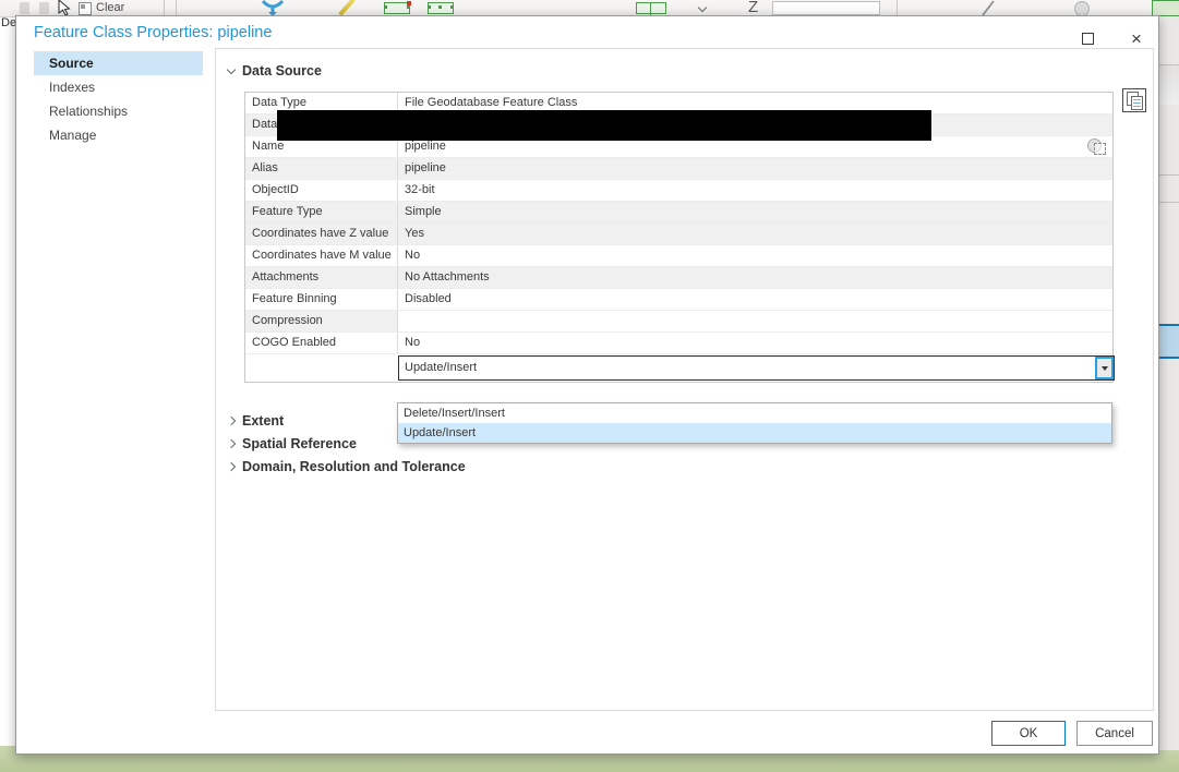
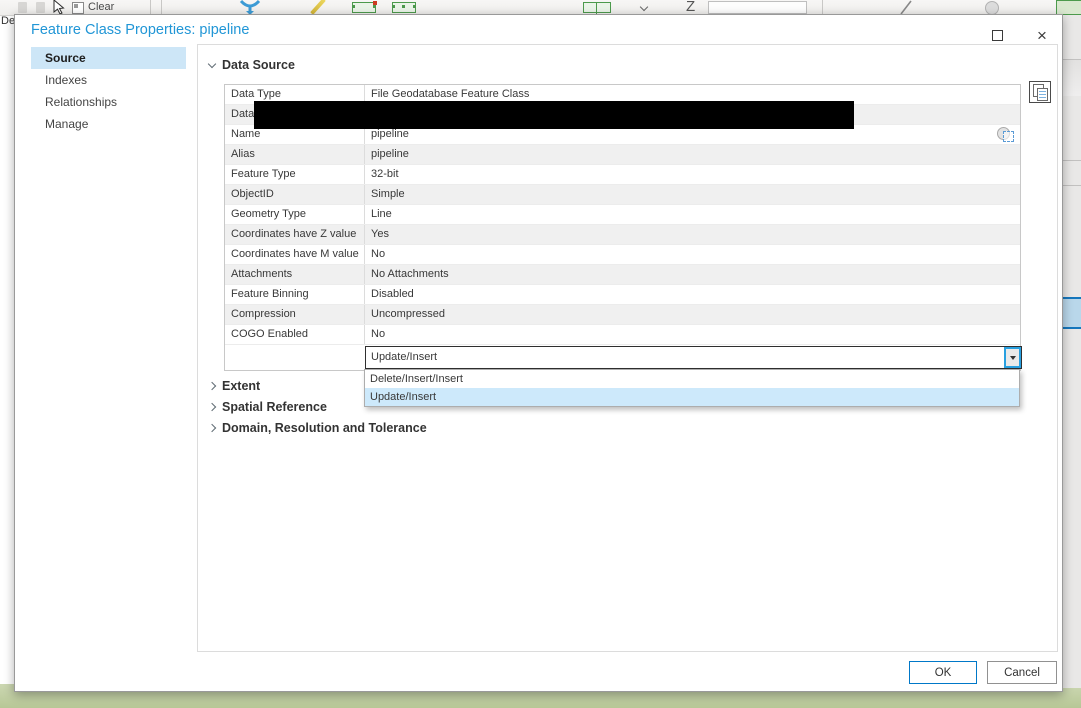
  Clear
  Z
  De
  Feature Class Properties: pipeline
  ×
  Source
  Indexes
  Relationships
  Manage
  Data Source
  Data Type
  File Geodatabase Feature Class
  Name
  pipeline
  Alias
  pipeline
- ObjectID
+ Feature Type
  32-bit
- Feature Type
+ ObjectID
  Simple
+ Geometry Type
+ Line
  Coordinates have Z value
  Yes
  Coordinates have M value
  No
  Attachments
  No Attachments
  Feature Binning
  Disabled
  Compression
+ Uncompressed
  COGO Enabled
  No
  Update/Insert
  Delete/Insert/Insert
  Update/Insert
  Extent
  Spatial Reference
  Domain, Resolution and Tolerance
  OK
  Cancel
